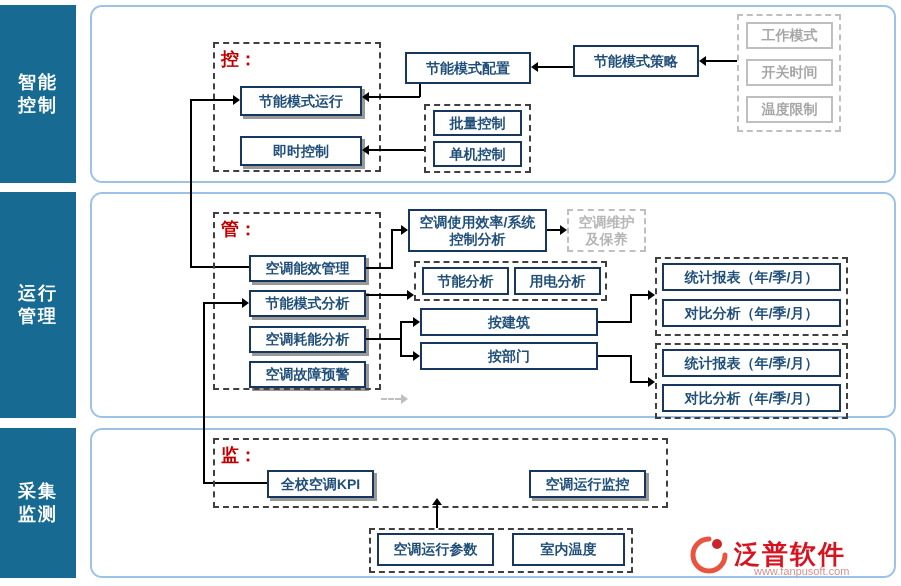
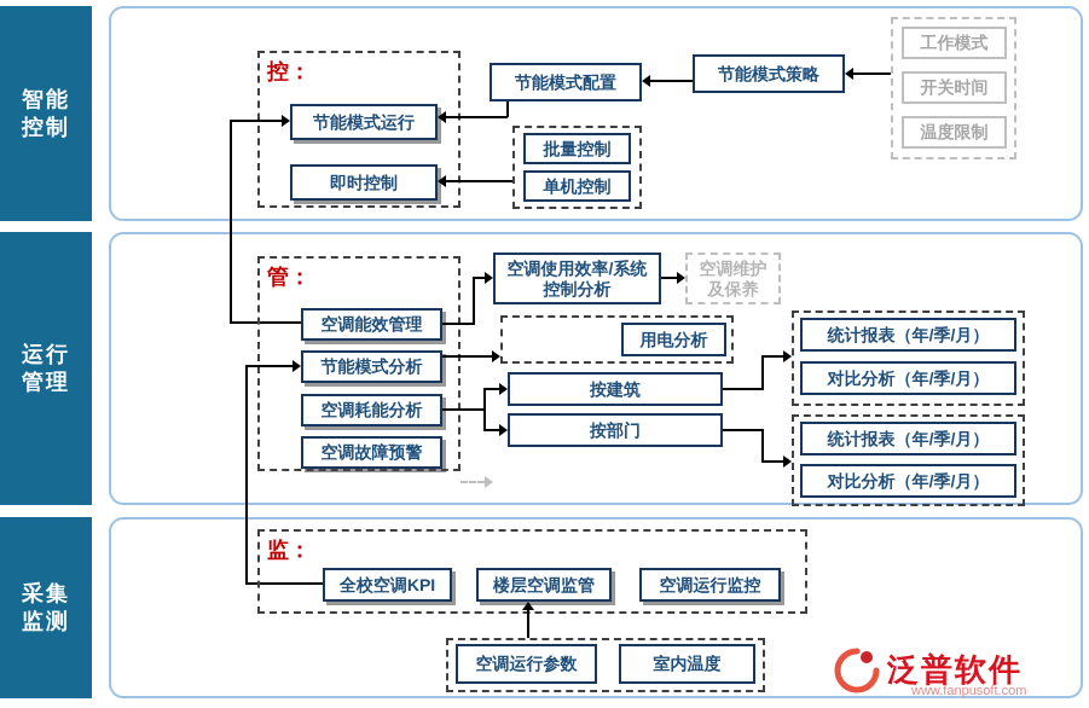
  智能
  控制
  运行
  管理
  采集
  监测
  控：
  节能模式运行
  即时控制
  节能模式配置
  节能模式策略
  工作模式
  开关时间
  温度限制
  批量控制
  单机控制
  管：
  空调能效管理
  节能模式分析
  空调耗能分析
  空调故障预警
  空调使用效率/系统
  控制分析
  空调维护
  及保养
- 节能分析
  用电分析
  按建筑
  按部门
  统计报表（年/季/月）
  对比分析（年/季/月）
  统计报表（年/季/月）
  对比分析（年/季/月）
  监：
  全校空调KPI
+ 楼层空调监管
  空调运行监控
  空调运行参数
  室内温度
  泛普软件
  www.fanpusoft.com
